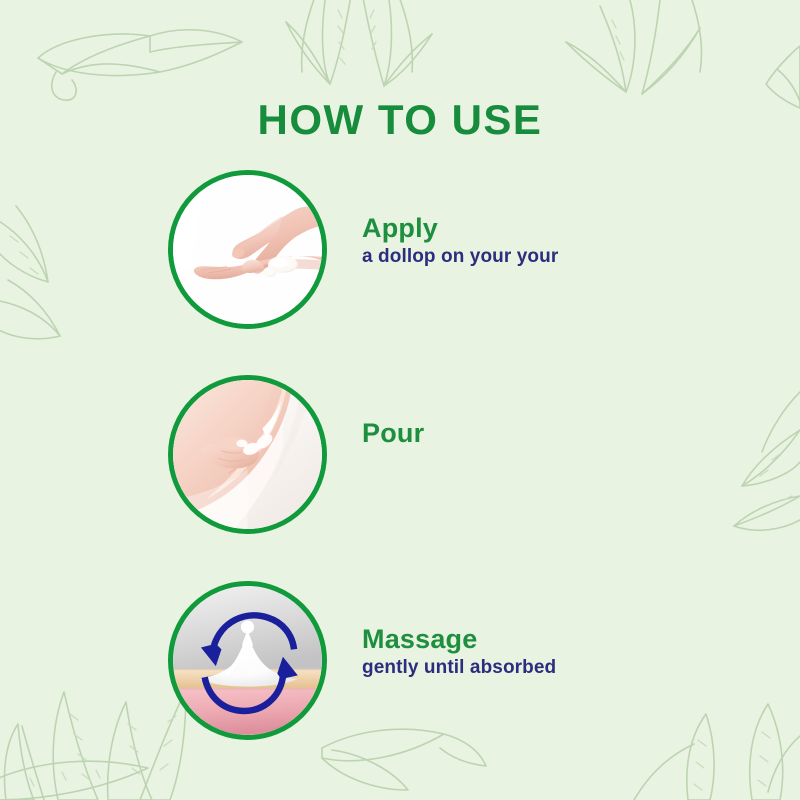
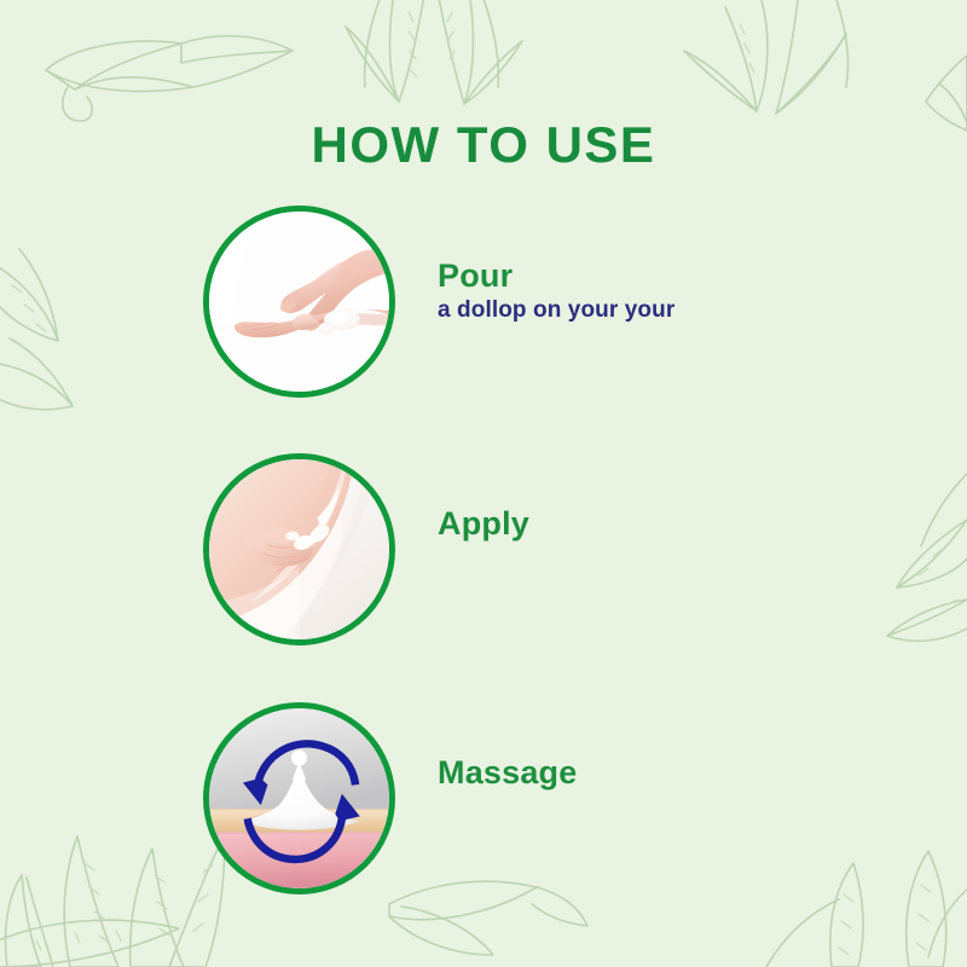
  HOW TO USE
- Apply
+ Pour
  a dollop on your your
- Pour
+ Apply
  Massage
- gently until absorbed
